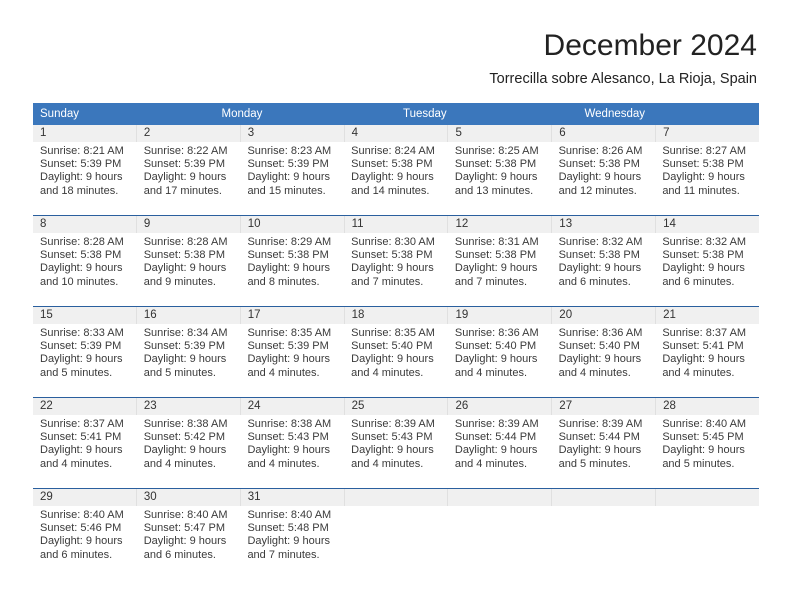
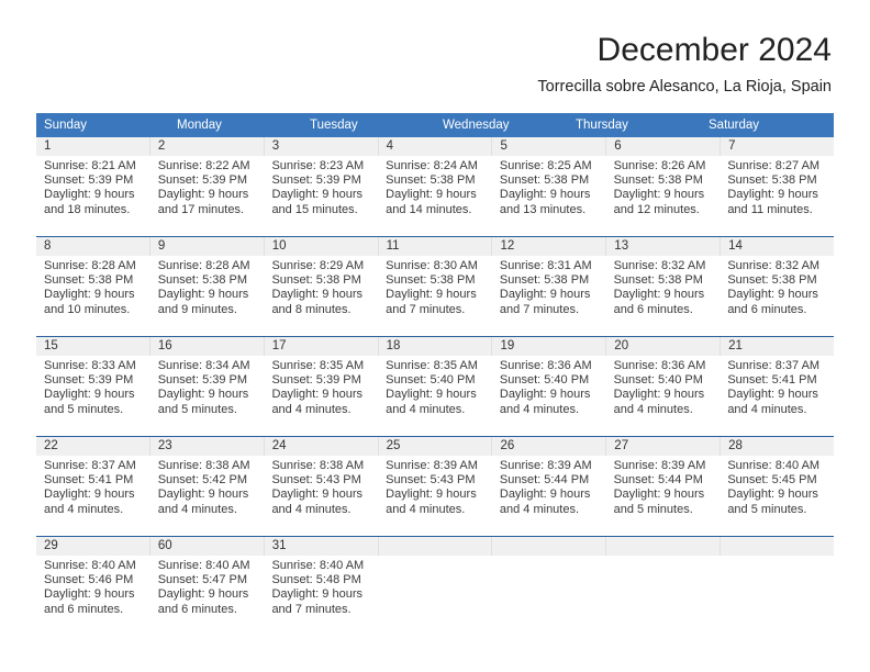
  December 2024
  Torrecilla sobre Alesanco, La Rioja, Spain
  Sunday
  Monday
  Tuesday
  Wednesday
+ Thursday
+ Saturday
  1
  2
  3
  4
  5
  6
  7
  Sunrise: 8:21 AM
  Sunset: 5:39 PM
  Daylight: 9 hours
  and 18 minutes.
  Sunrise: 8:22 AM
  Sunset: 5:39 PM
  Daylight: 9 hours
  and 17 minutes.
  Sunrise: 8:23 AM
  Sunset: 5:39 PM
  Daylight: 9 hours
  and 15 minutes.
  Sunrise: 8:24 AM
  Sunset: 5:38 PM
  Daylight: 9 hours
  and 14 minutes.
  Sunrise: 8:25 AM
  Sunset: 5:38 PM
  Daylight: 9 hours
  and 13 minutes.
  Sunrise: 8:26 AM
  Sunset: 5:38 PM
  Daylight: 9 hours
  and 12 minutes.
  Sunrise: 8:27 AM
  Sunset: 5:38 PM
  Daylight: 9 hours
  and 11 minutes.
  8
  9
  10
  11
  12
  13
  14
  Sunrise: 8:28 AM
  Sunset: 5:38 PM
  Daylight: 9 hours
  and 10 minutes.
  Sunrise: 8:28 AM
  Sunset: 5:38 PM
  Daylight: 9 hours
  and 9 minutes.
  Sunrise: 8:29 AM
  Sunset: 5:38 PM
  Daylight: 9 hours
  and 8 minutes.
  Sunrise: 8:30 AM
  Sunset: 5:38 PM
  Daylight: 9 hours
  and 7 minutes.
  Sunrise: 8:31 AM
  Sunset: 5:38 PM
  Daylight: 9 hours
  and 7 minutes.
  Sunrise: 8:32 AM
  Sunset: 5:38 PM
  Daylight: 9 hours
  and 6 minutes.
  Sunrise: 8:32 AM
  Sunset: 5:38 PM
  Daylight: 9 hours
  and 6 minutes.
  15
  16
  17
  18
  19
  20
  21
  Sunrise: 8:33 AM
  Sunset: 5:39 PM
  Daylight: 9 hours
  and 5 minutes.
  Sunrise: 8:34 AM
  Sunset: 5:39 PM
  Daylight: 9 hours
  and 5 minutes.
  Sunrise: 8:35 AM
  Sunset: 5:39 PM
  Daylight: 9 hours
  and 4 minutes.
  Sunrise: 8:35 AM
  Sunset: 5:40 PM
  Daylight: 9 hours
  and 4 minutes.
  Sunrise: 8:36 AM
  Sunset: 5:40 PM
  Daylight: 9 hours
  and 4 minutes.
  Sunrise: 8:36 AM
  Sunset: 5:40 PM
  Daylight: 9 hours
  and 4 minutes.
  Sunrise: 8:37 AM
  Sunset: 5:41 PM
  Daylight: 9 hours
  and 4 minutes.
  22
  23
  24
  25
  26
  27
  28
  Sunrise: 8:37 AM
  Sunset: 5:41 PM
  Daylight: 9 hours
  and 4 minutes.
  Sunrise: 8:38 AM
  Sunset: 5:42 PM
  Daylight: 9 hours
  and 4 minutes.
  Sunrise: 8:38 AM
  Sunset: 5:43 PM
  Daylight: 9 hours
  and 4 minutes.
  Sunrise: 8:39 AM
  Sunset: 5:43 PM
  Daylight: 9 hours
  and 4 minutes.
  Sunrise: 8:39 AM
  Sunset: 5:44 PM
  Daylight: 9 hours
  and 4 minutes.
  Sunrise: 8:39 AM
  Sunset: 5:44 PM
  Daylight: 9 hours
  and 5 minutes.
  Sunrise: 8:40 AM
  Sunset: 5:45 PM
  Daylight: 9 hours
  and 5 minutes.
  29
- 30
+ 60
  31
  Sunrise: 8:40 AM
  Sunset: 5:46 PM
  Daylight: 9 hours
  and 6 minutes.
  Sunrise: 8:40 AM
  Sunset: 5:47 PM
  Daylight: 9 hours
  and 6 minutes.
  Sunrise: 8:40 AM
  Sunset: 5:48 PM
  Daylight: 9 hours
  and 7 minutes.
